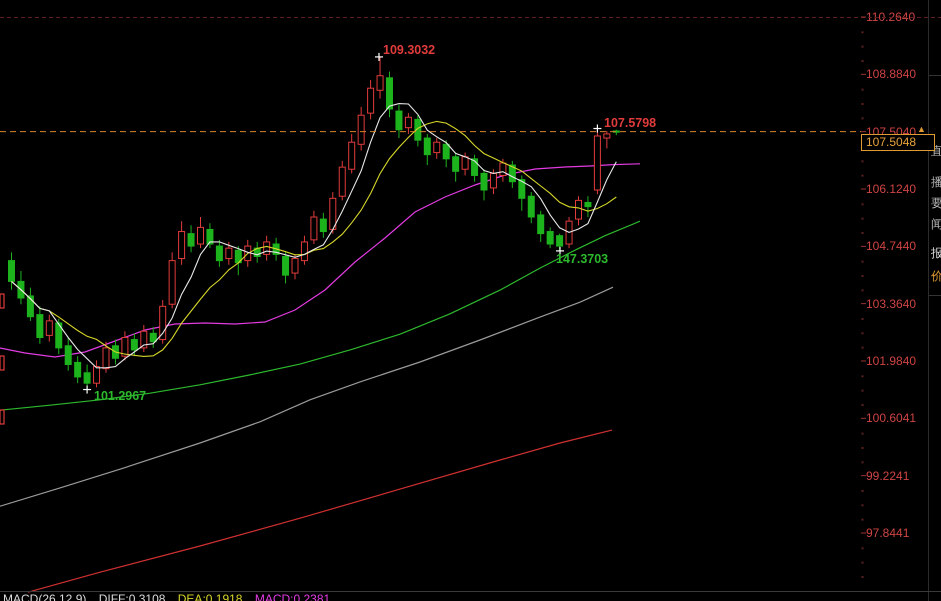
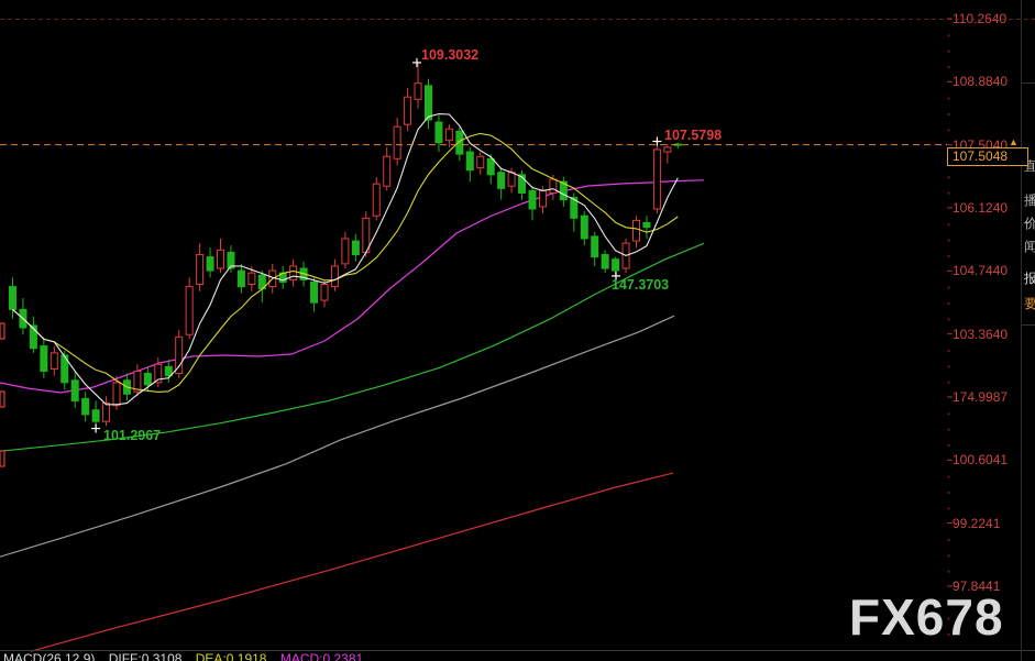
  108.8840
  107.5040
  106.1240
  104.7440
  103.3640
- 101.9840
+ 174.9987
  100.6041
  99.2241
  97.8441
  107.5048
  ▲
  109.3032
  107.5798
  147.3703
  101.2967
+ FX678
  直
  播
- 要
+ 价
  闻
  报
- 价
+ 要
  MACD(26,12,9) DIFF:0.3108 DEA:0.1918 MACD:0.2381
